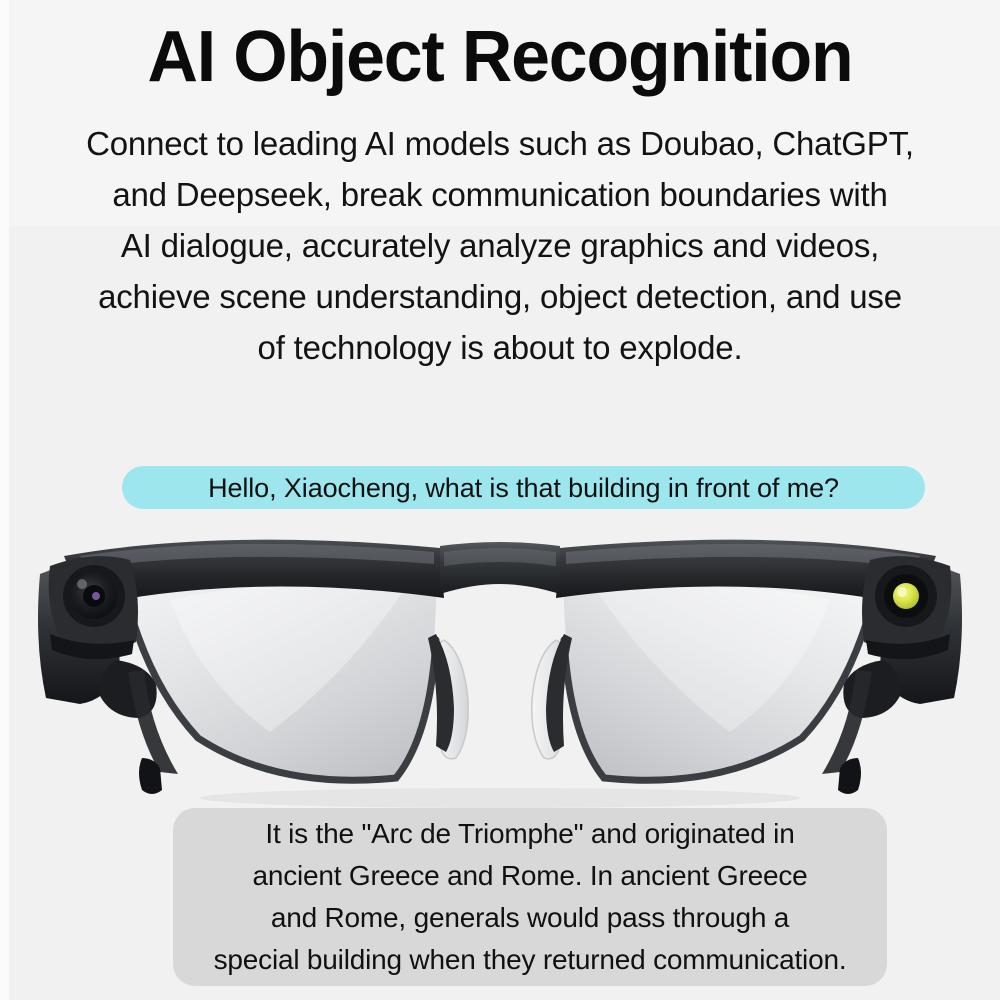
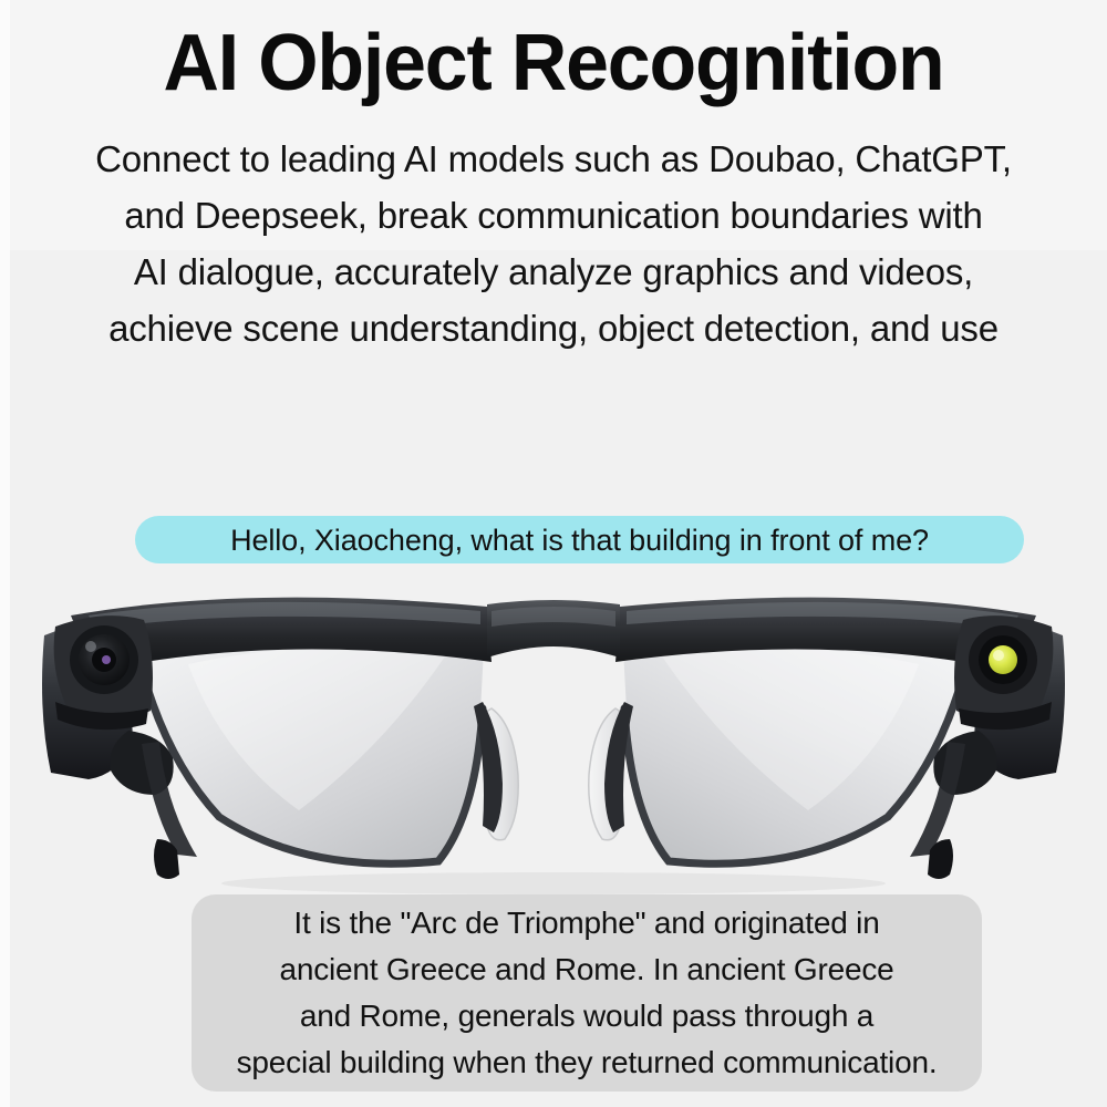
  AI Object Recognition
  Connect to leading AI models such as Doubao, ChatGPT,
  and Deepseek, break communication boundaries with
  AI dialogue, accurately analyze graphics and videos,
  achieve scene understanding, object detection, and use
- of technology is about to explode.
  Hello, Xiaocheng, what is that building in front of me?
  It is the "Arc de Triomphe" and originated in
  ancient Greece and Rome. In ancient Greece
  and Rome, generals would pass through a
  special building when they returned communication.
